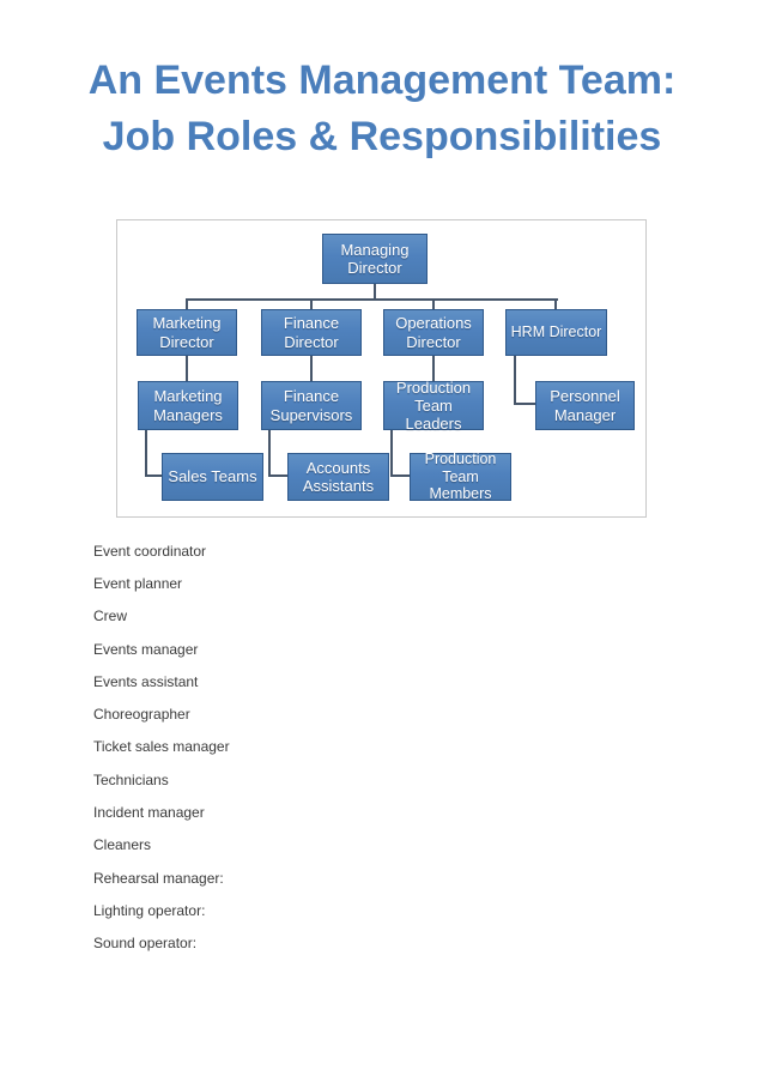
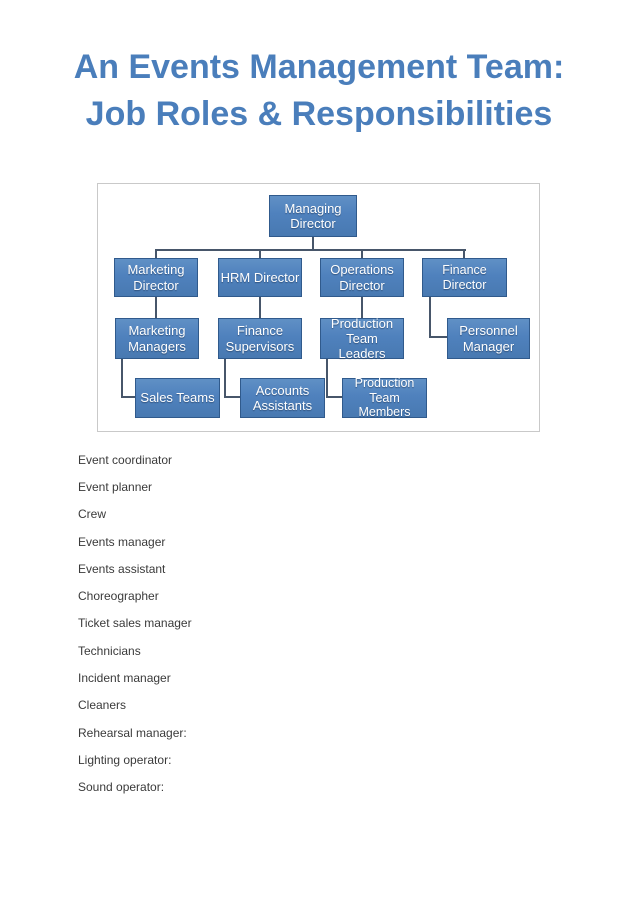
  An Events Management Team:
  Job Roles & Responsibilities
  Managing Director
  Marketing Director
- Finance Director
+ HRM Director
  Operations Director
- HRM Director
+ Finance Director
  Marketing Managers
  Finance Supervisors
  Production Team Leaders
  Personnel Manager
  Sales Teams
  Accounts Assistants
  Production Team Members
  Event coordinator
  Event planner
  Crew
  Events manager
  Events assistant
  Choreographer
  Ticket sales manager
  Technicians
  Incident manager
  Cleaners
  Rehearsal manager:
  Lighting operator:
  Sound operator:
